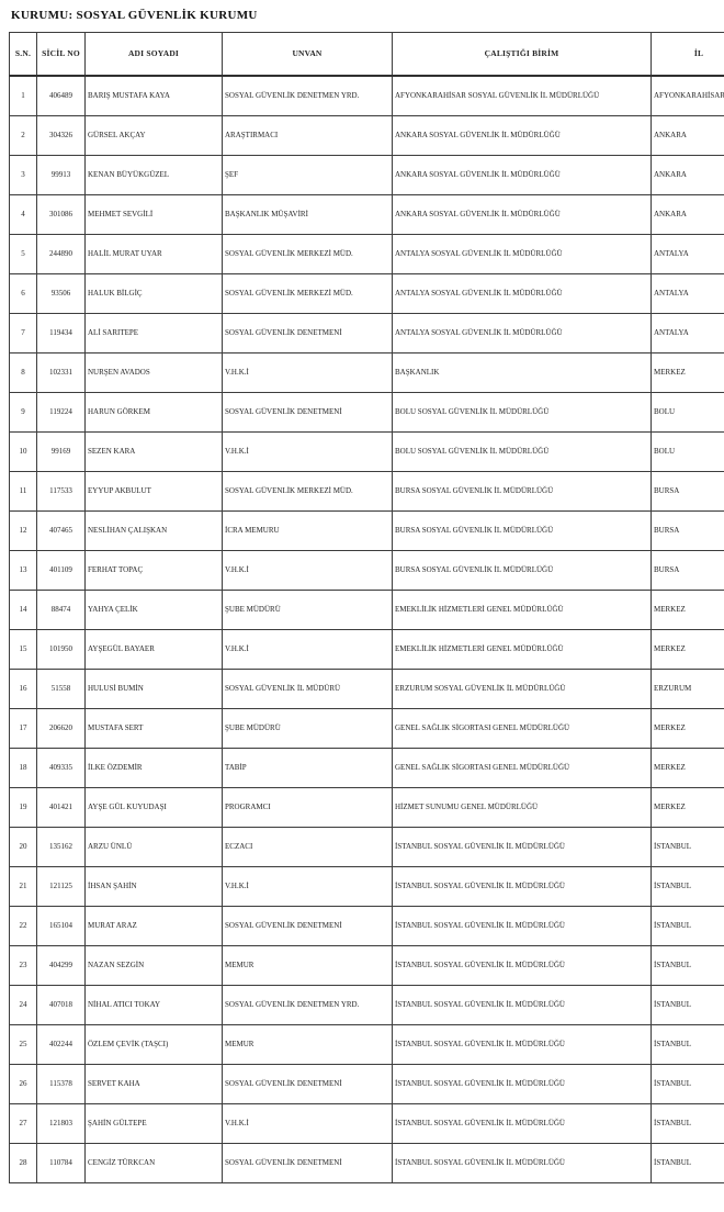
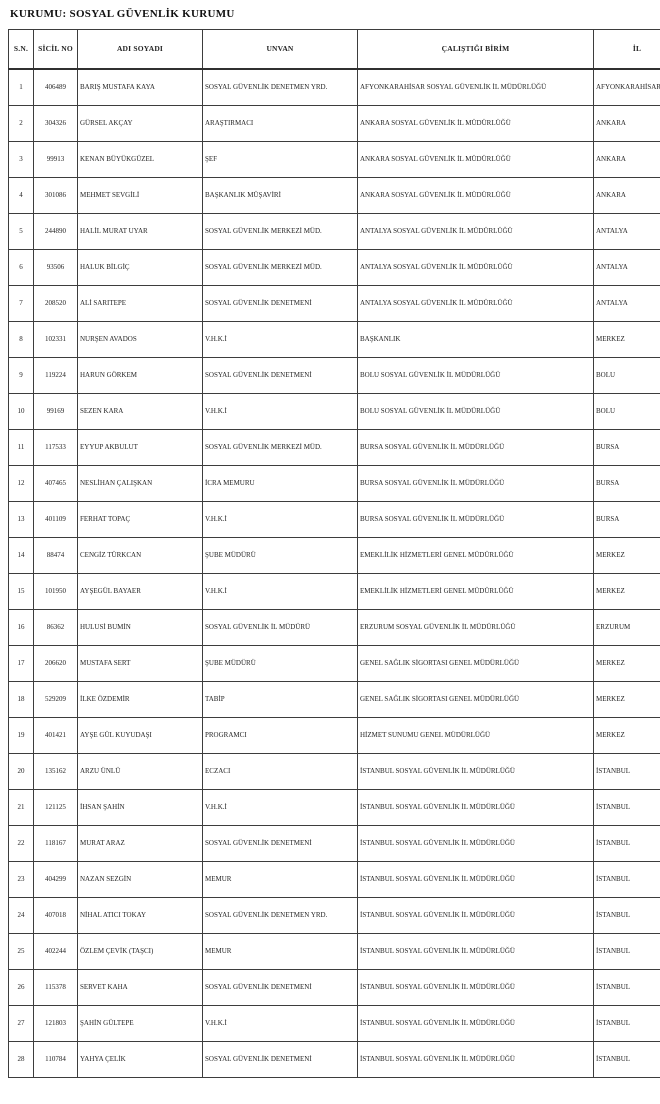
  KURUMU: SOSYAL GÜVENLİK KURUMU
  S.N.	SİCİL NO	ADI SOYADI	UNVAN	ÇALIŞTIĞI BİRİM	İL
  1	406489	BARIŞ MUSTAFA KAYA	SOSYAL GÜVENLİK DENETMEN YRD.	AFYONKARAHİSAR SOSYAL GÜVENLİK İL MÜDÜRLÜĞÜ	AFYONKARAHİSAR
  2	304326	GÜRSEL AKÇAY	ARAŞTIRMACI	ANKARA SOSYAL GÜVENLİK İL MÜDÜRLÜĞÜ	ANKARA
  3	99913	KENAN BÜYÜKGÜZEL	ŞEF	ANKARA SOSYAL GÜVENLİK İL MÜDÜRLÜĞÜ	ANKARA
  4	301086	MEHMET SEVGİLİ	BAŞKANLIK MÜŞAVİRİ	ANKARA SOSYAL GÜVENLİK İL MÜDÜRLÜĞÜ	ANKARA
  5	244890	HALİL MURAT UYAR	SOSYAL GÜVENLİK MERKEZİ MÜD.	ANTALYA SOSYAL GÜVENLİK İL MÜDÜRLÜĞÜ	ANTALYA
  6	93506	HALUK BİLGİÇ	SOSYAL GÜVENLİK MERKEZİ MÜD.	ANTALYA SOSYAL GÜVENLİK İL MÜDÜRLÜĞÜ	ANTALYA
- 7	119434	ALİ SARITEPE	SOSYAL GÜVENLİK DENETMENİ	ANTALYA SOSYAL GÜVENLİK İL MÜDÜRLÜĞÜ	ANTALYA
+ 7	208520	ALİ SARITEPE	SOSYAL GÜVENLİK DENETMENİ	ANTALYA SOSYAL GÜVENLİK İL MÜDÜRLÜĞÜ	ANTALYA
  8	102331	NURŞEN AVADOS	V.H.K.İ	BAŞKANLIK	MERKEZ
  9	119224	HARUN GÖRKEM	SOSYAL GÜVENLİK DENETMENİ	BOLU SOSYAL GÜVENLİK İL MÜDÜRLÜĞÜ	BOLU
  10	99169	SEZEN KARA	V.H.K.İ	BOLU SOSYAL GÜVENLİK İL MÜDÜRLÜĞÜ	BOLU
  11	117533	EYYUP AKBULUT	SOSYAL GÜVENLİK MERKEZİ MÜD.	BURSA SOSYAL GÜVENLİK İL MÜDÜRLÜĞÜ	BURSA
  12	407465	NESLİHAN ÇALIŞKAN	İCRA MEMURU	BURSA SOSYAL GÜVENLİK İL MÜDÜRLÜĞÜ	BURSA
  13	401109	FERHAT TOPAÇ	V.H.K.İ	BURSA SOSYAL GÜVENLİK İL MÜDÜRLÜĞÜ	BURSA
- 14	88474	YAHYA ÇELİK	ŞUBE MÜDÜRÜ	EMEKLİLİK HİZMETLERİ GENEL MÜDÜRLÜĞÜ	MERKEZ
+ 14	88474	CENGİZ TÜRKCAN	ŞUBE MÜDÜRÜ	EMEKLİLİK HİZMETLERİ GENEL MÜDÜRLÜĞÜ	MERKEZ
  15	101950	AYŞEGÜL BAYAER	V.H.K.İ	EMEKLİLİK HİZMETLERİ GENEL MÜDÜRLÜĞÜ	MERKEZ
- 16	51558	HULUSİ BUMİN	SOSYAL GÜVENLİK İL MÜDÜRÜ	ERZURUM SOSYAL GÜVENLİK İL MÜDÜRLÜĞÜ	ERZURUM
+ 16	86362	HULUSİ BUMİN	SOSYAL GÜVENLİK İL MÜDÜRÜ	ERZURUM SOSYAL GÜVENLİK İL MÜDÜRLÜĞÜ	ERZURUM
  17	206620	MUSTAFA SERT	ŞUBE MÜDÜRÜ	GENEL SAĞLIK SİGORTASI GENEL MÜDÜRLÜĞÜ	MERKEZ
- 18	409335	İLKE ÖZDEMİR	TABİP	GENEL SAĞLIK SİGORTASI GENEL MÜDÜRLÜĞÜ	MERKEZ
+ 18	529209	İLKE ÖZDEMİR	TABİP	GENEL SAĞLIK SİGORTASI GENEL MÜDÜRLÜĞÜ	MERKEZ
  19	401421	AYŞE GÜL KUYUDAŞI	PROGRAMCI	HİZMET SUNUMU GENEL MÜDÜRLÜĞÜ	MERKEZ
  20	135162	ARZU ÜNLÜ	ECZACI	İSTANBUL SOSYAL GÜVENLİK İL MÜDÜRLÜĞÜ	İSTANBUL
  21	121125	İHSAN ŞAHİN	V.H.K.İ	İSTANBUL SOSYAL GÜVENLİK İL MÜDÜRLÜĞÜ	İSTANBUL
- 22	165104	MURAT ARAZ	SOSYAL GÜVENLİK DENETMENİ	İSTANBUL SOSYAL GÜVENLİK İL MÜDÜRLÜĞÜ	İSTANBUL
+ 22	118167	MURAT ARAZ	SOSYAL GÜVENLİK DENETMENİ	İSTANBUL SOSYAL GÜVENLİK İL MÜDÜRLÜĞÜ	İSTANBUL
  23	404299	NAZAN SEZGİN	MEMUR	İSTANBUL SOSYAL GÜVENLİK İL MÜDÜRLÜĞÜ	İSTANBUL
  24	407018	NİHAL ATICI TOKAY	SOSYAL GÜVENLİK DENETMEN YRD.	İSTANBUL SOSYAL GÜVENLİK İL MÜDÜRLÜĞÜ	İSTANBUL
  25	402244	ÖZLEM ÇEVİK (TAŞCI)	MEMUR	İSTANBUL SOSYAL GÜVENLİK İL MÜDÜRLÜĞÜ	İSTANBUL
  26	115378	SERVET KAHA	SOSYAL GÜVENLİK DENETMENİ	İSTANBUL SOSYAL GÜVENLİK İL MÜDÜRLÜĞÜ	İSTANBUL
- 28	110784	CENGİZ TÜRKCAN	SOSYAL GÜVENLİK DENETMENİ	İSTANBUL SOSYAL GÜVENLİK İL MÜDÜRLÜĞÜ	İSTANBUL
+ 28	110784	YAHYA ÇELİK	SOSYAL GÜVENLİK DENETMENİ	İSTANBUL SOSYAL GÜVENLİK İL MÜDÜRLÜĞÜ	İSTANBUL
